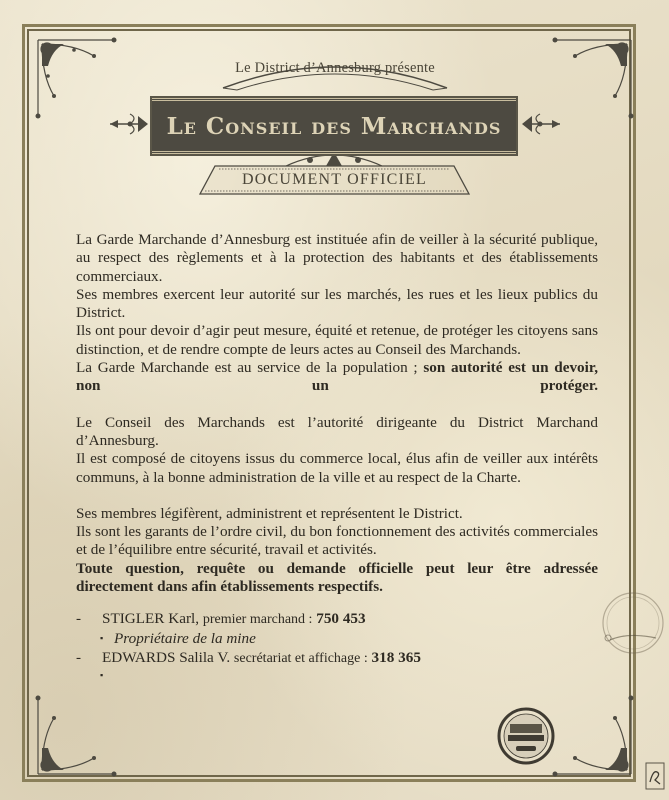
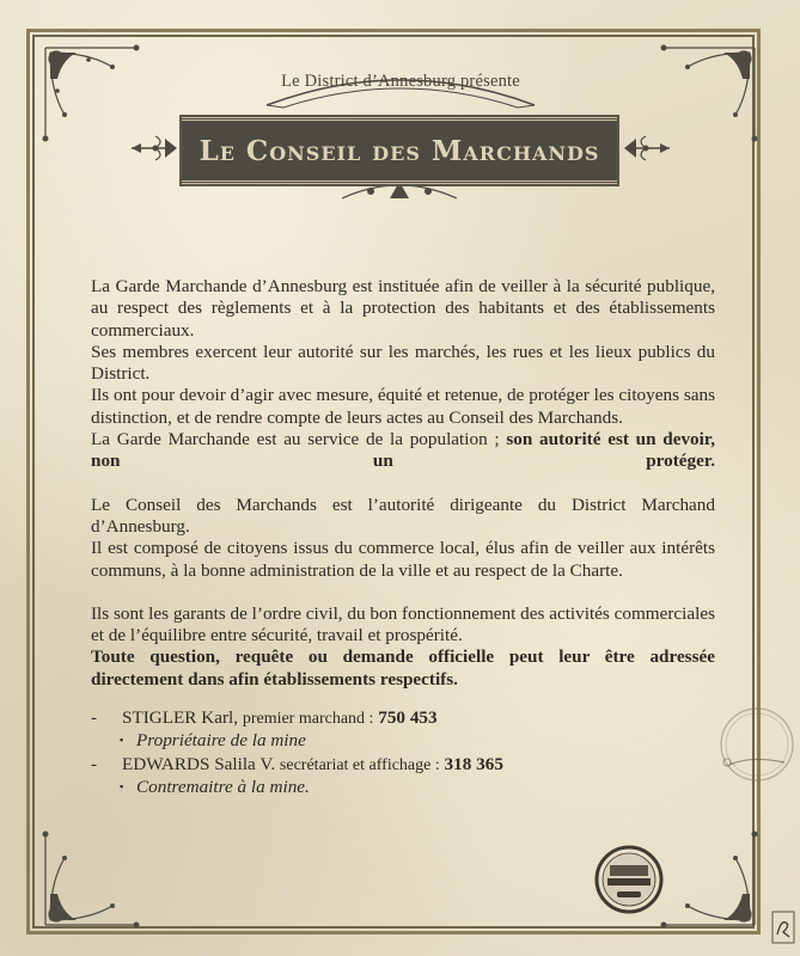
  Le District d’Annesburg présente
  Le Conseil des Marchands
- DOCUMENT OFFICIEL
  La Garde Marchande d’Annesburg est instituée afin de veiller à la sécurité publique, au respect des règlements et à la protection des habitants et des établissements commerciaux.
  Ses membres exercent leur autorité sur les marchés, les rues et les lieux publics du District.
- Ils ont pour devoir d’agir peut mesure, équité et retenue, de protéger les citoyens sans distinction, et de rendre compte de leurs actes au Conseil des Marchands.
+ Ils ont pour devoir d’agir avec mesure, équité et retenue, de protéger les citoyens sans distinction, et de rendre compte de leurs actes au Conseil des Marchands.
  La Garde Marchande est au service de la population ; son autorité est un devoir, non un protéger.
  Le Conseil des Marchands est l’autorité dirigeante du District Marchand d’Annesburg.
  Il est composé de citoyens issus du commerce local, élus afin de veiller aux intérêts communs, à la bonne administration de la ville et au respect de la Charte.
- Ses membres légifèrent, administrent et représentent le District.
- Ils sont les garants de l’ordre civil, du bon fonctionnement des activités commerciales et de l’équilibre entre sécurité, travail et activités.
+ Ils sont les garants de l’ordre civil, du bon fonctionnement des activités commerciales et de l’équilibre entre sécurité, travail et prospérité.
  Toute question, requête ou demande officielle peut leur être adressée directement dans afin établissements respectifs.
  -
  STIGLER Karl,
  premier marchand :
  750 453
  ▪
  Propriétaire de la mine
  -
  EDWARDS Salila V.
  secrétariat et affichage :
  318 365
  ▪
+ Contremaitre à la mine.
